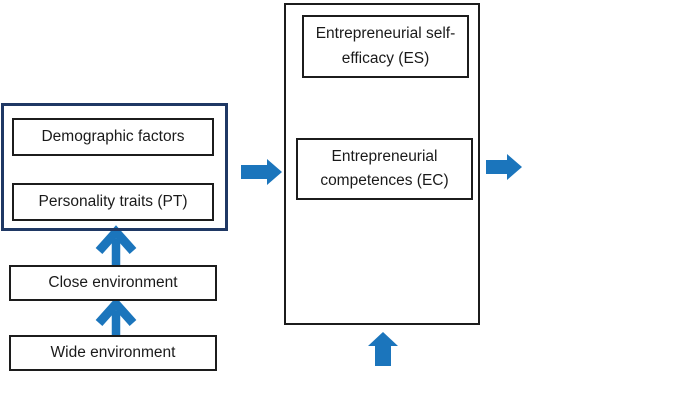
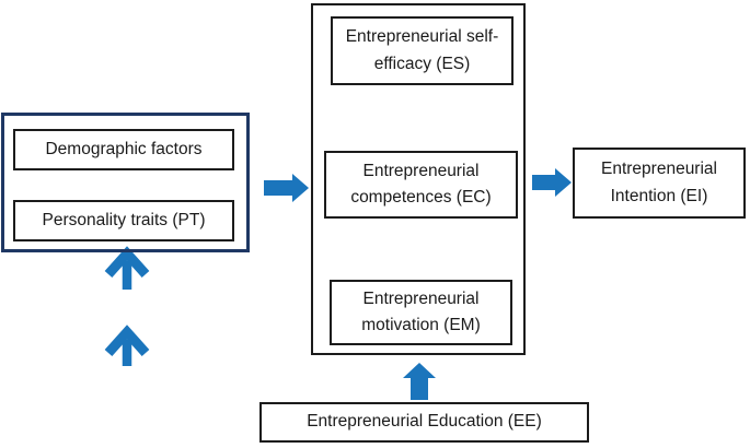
  Demographic factors
  Personality traits (PT)
- Close environment
- Wide environment
  Entrepreneurial self-efficacy (ES)
  Entrepreneurial competences (EC)
+ Entrepreneurial motivation (EM)
+ Entrepreneurial Intention (EI)
+ Entrepreneurial Education (EE)
